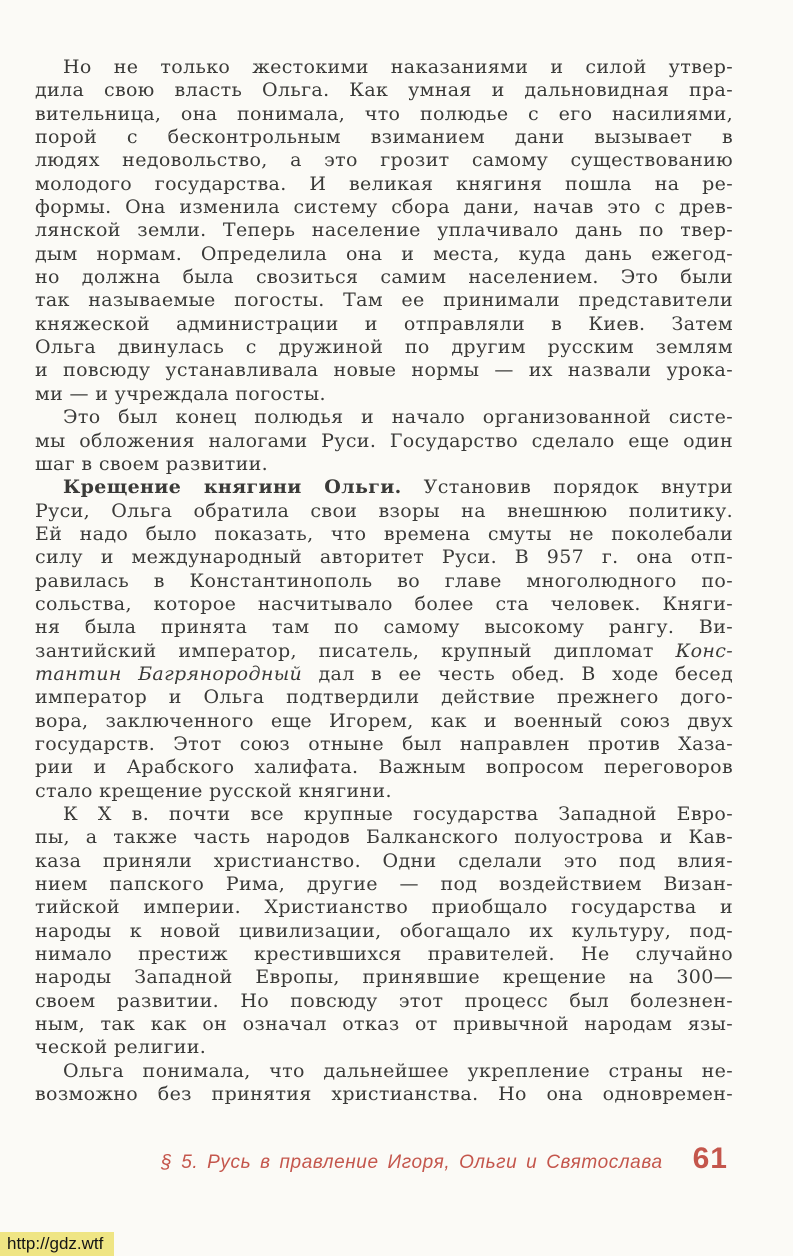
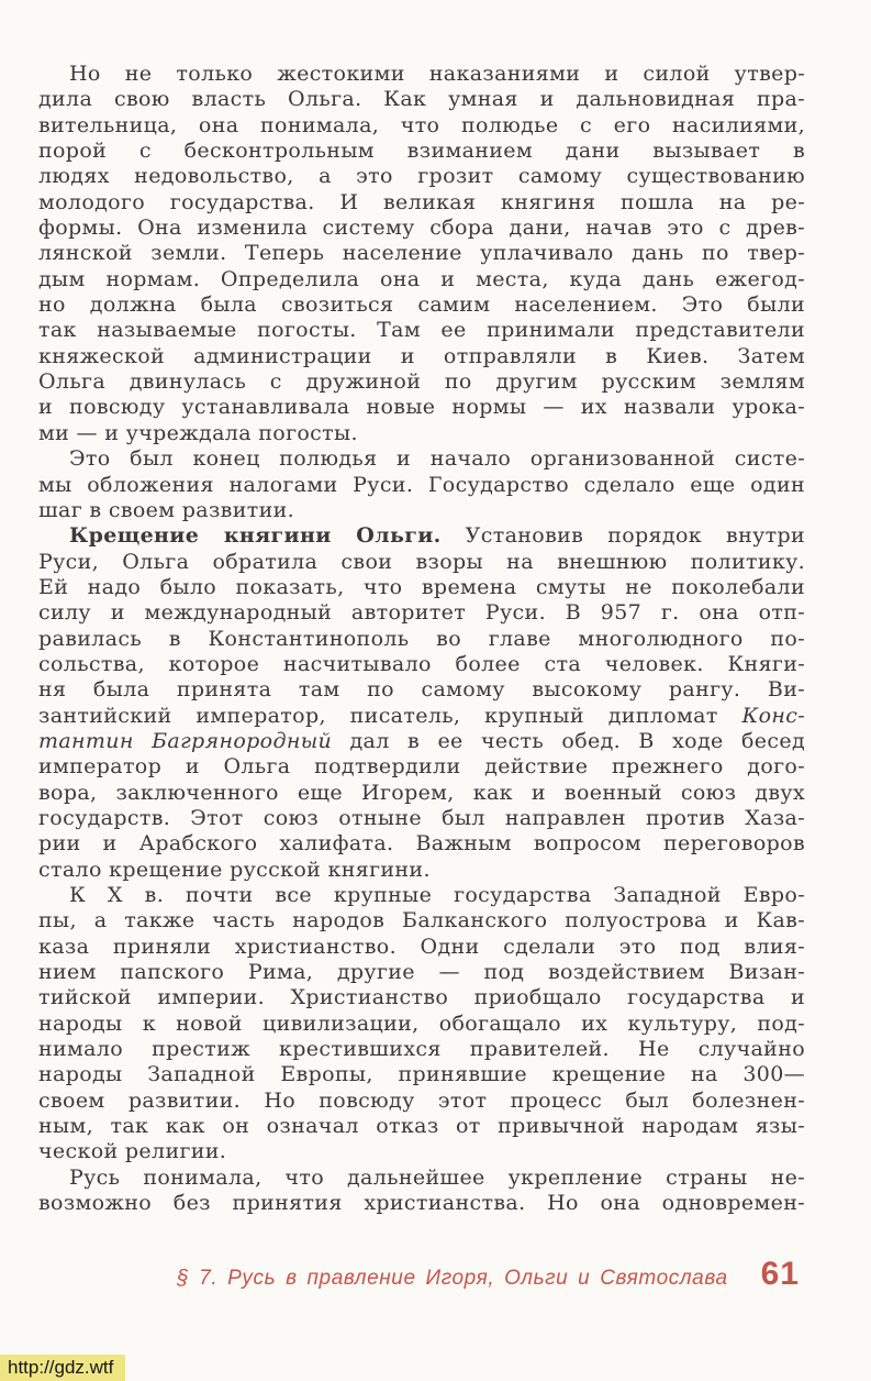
  Но не только жестокими наказаниями и силой утвер-
  дила свою власть Ольга. Как умная и дальновидная пра-
  вительница, она понимала, что полюдье с его насилиями,
  порой с бесконтрольным взиманием дани вызывает в
  людях недовольство, а это грозит самому существованию
  молодого государства. И великая княгиня пошла на ре-
  формы. Она изменила систему сбора дани, начав это с древ-
  лянской земли. Теперь население уплачивало дань по твер-
  дым нормам. Определила она и места, куда дань ежегод-
  но должна была свозиться самим населением. Это были
  так называемые погосты. Там ее принимали представители
  княжеской администрации и отправляли в Киев. Затем
  Ольга двинулась с дружиной по другим русским землям
  и повсюду устанавливала новые нормы — их назвали урока-
  ми — и учреждала погосты.
  Это был конец полюдья и начало организованной систе-
  мы обложения налогами Руси. Государство сделало еще один
  шаг в своем развитии.
  Крещение княгини Ольги. Установив порядок внутри
  Руси, Ольга обратила свои взоры на внешнюю политику.
  Ей надо было показать, что времена смуты не поколебали
  силу и международный авторитет Руси. В 957 г. она отп-
  равилась в Константинополь во главе многолюдного по-
  сольства, которое насчитывало более ста человек. Княги-
  ня была принята там по самому высокому рангу. Ви-
  зантийский император, писатель, крупный дипломат Конс-
  тантин Багрянородный дал в ее честь обед. В ходе бесед
  император и Ольга подтвердили действие прежнего дого-
  вора, заключенного еще Игорем, как и военный союз двух
  государств. Этот союз отныне был направлен против Хаза-
  рии и Арабского халифата. Важным вопросом переговоров
  стало крещение русской княгини.
  К X в. почти все крупные государства Западной Евро-
  пы, а также часть народов Балканского полуострова и Кав-
  каза приняли христианство. Одни сделали это под влия-
  нием папского Рима, другие — под воздействием Визан-
  тийской империи. Христианство приобщало государства и
  народы к новой цивилизации, обогащало их культуру, под-
  нимало престиж крестившихся правителей. Не случайно
  народы Западной Европы, принявшие крещение на 300—
  своем развитии. Но повсюду этот процесс был болезнен-
  ным, так как он означал отказ от привычной народам язы-
  ческой религии.
- Ольга понимала, что дальнейшее укрепление страны не-
+ Русь понимала, что дальнейшее укрепление страны не-
  возможно без принятия христианства. Но она одновремен-
- § 5. Русь в правление Игоря, Ольги и Святослава
+ § 7. Русь в правление Игоря, Ольги и Святослава
  61
  http://gdz.wtf
